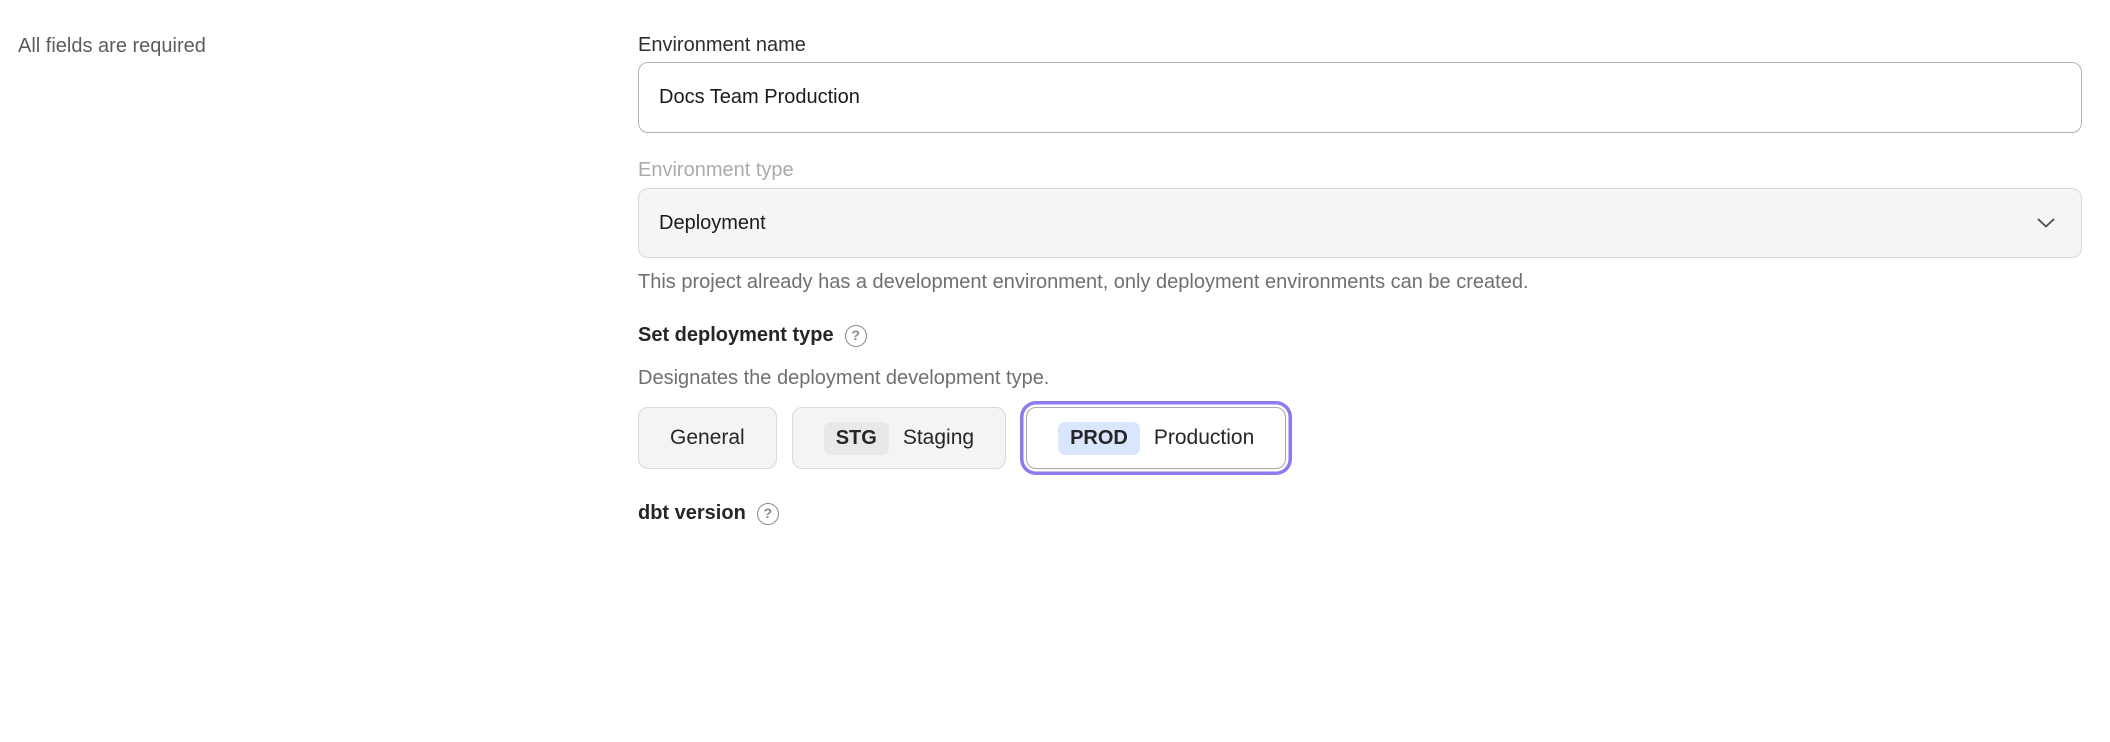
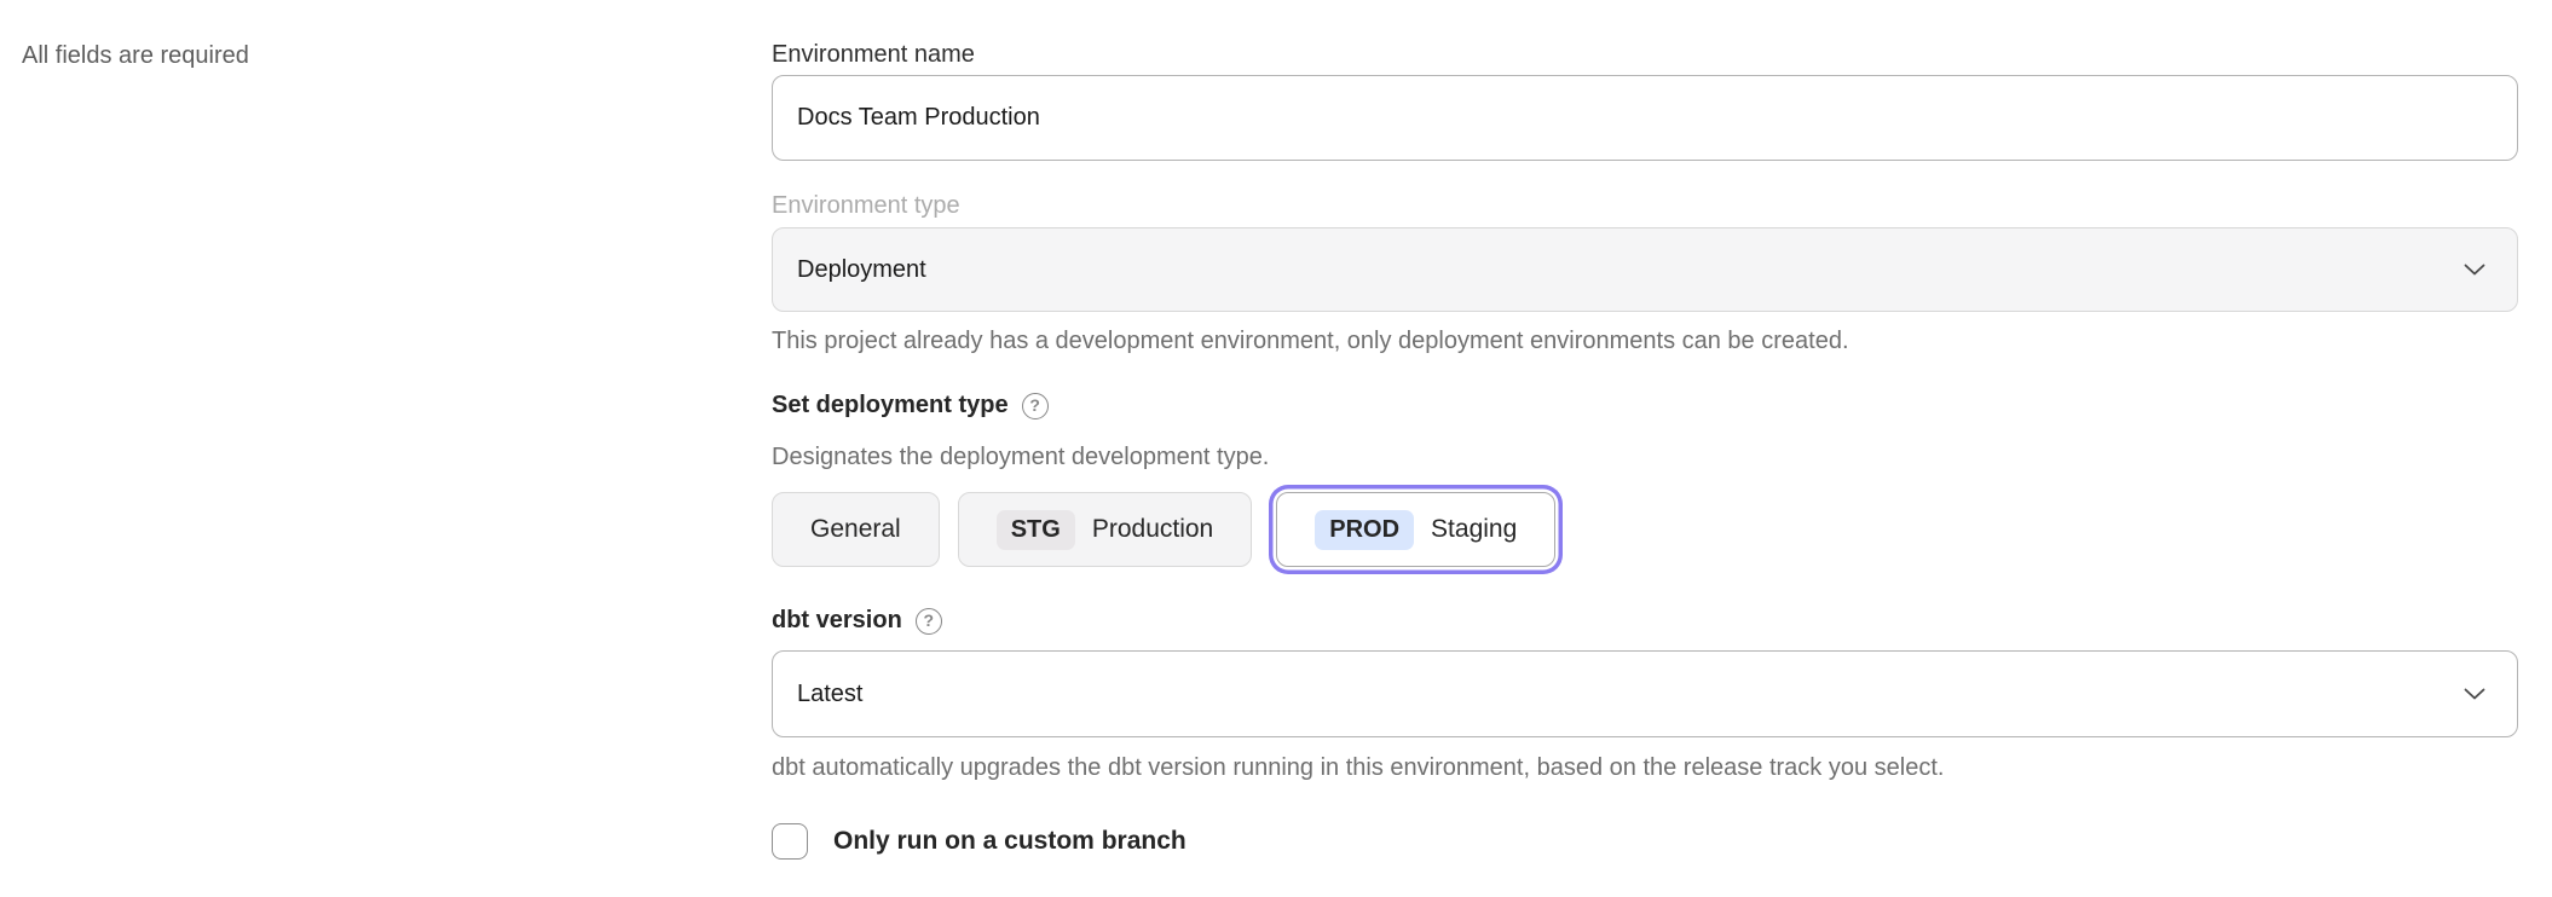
  All fields are required
  Environment name
  Docs Team Production
  Environment type
  Deployment
  This project already has a development environment, only deployment environments can be created.
  Set deployment type
  ?
  Designates the deployment development type.
  General
  STG
- Staging
+ Production
  PROD
- Production
+ Staging
  dbt version
  ?
+ Latest
+ dbt automatically upgrades the dbt version running in this environment, based on the release track you select.
+ Only run on a custom branch
